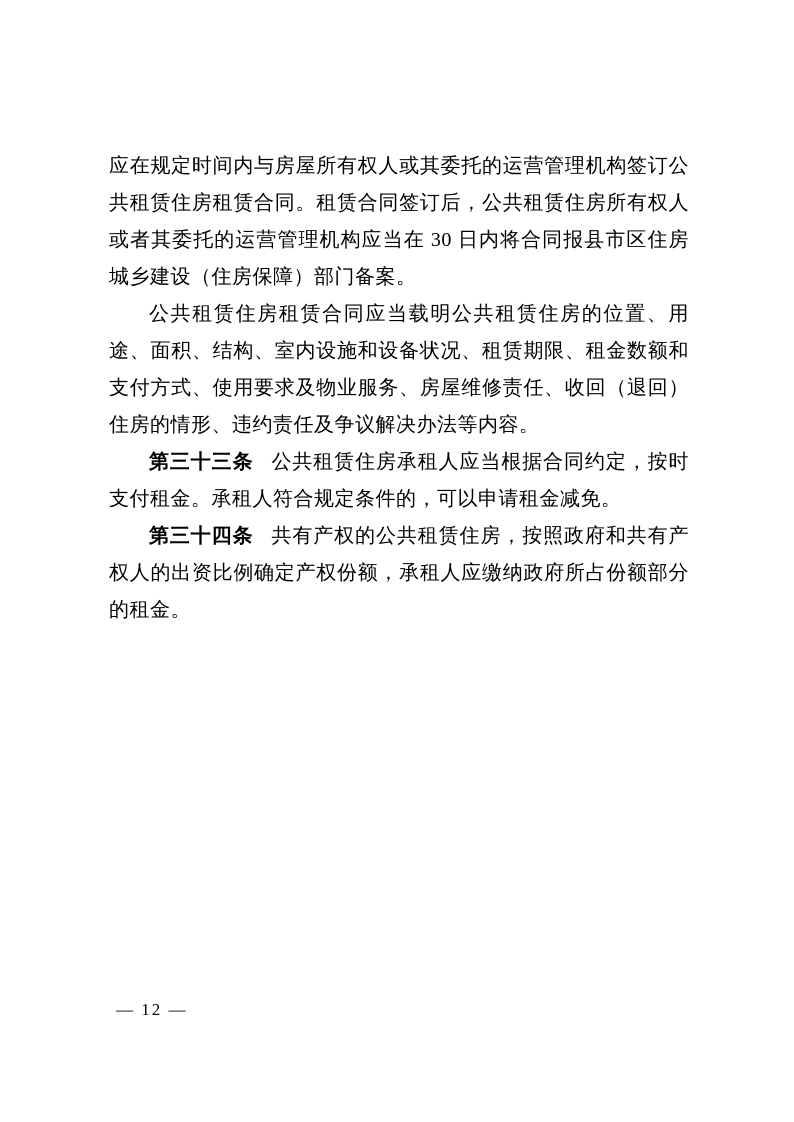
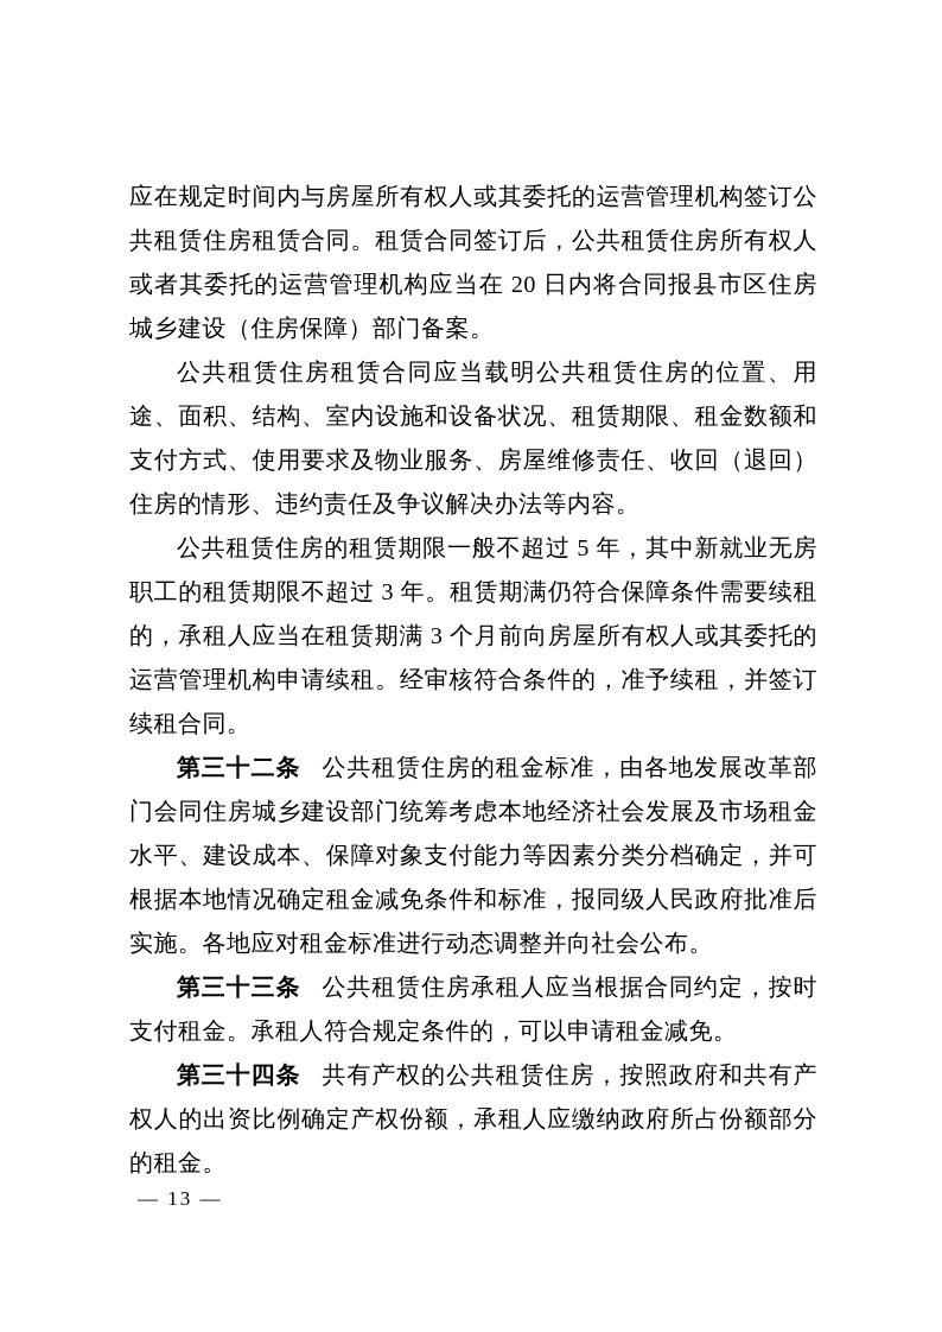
- 应在规定时间内与房屋所有权人或其委托的运营管理机构签订公共租赁住房租赁合同。租赁合同签订后，公共租赁住房所有权人或者其委托的运营管理机构应当在 30 日内将合同报县市区住房城乡建设（住房保障）部门备案。
+ 应在规定时间内与房屋所有权人或其委托的运营管理机构签订公共租赁住房租赁合同。租赁合同签订后，公共租赁住房所有权人或者其委托的运营管理机构应当在 20 日内将合同报县市区住房城乡建设（住房保障）部门备案。
  公共租赁住房租赁合同应当载明公共租赁住房的位置、用途、面积、结构、室内设施和设备状况、租赁期限、租金数额和支付方式、使用要求及物业服务、房屋维修责任、收回（退回）住房的情形、违约责任及争议解决办法等内容。
+ 公共租赁住房的租赁期限一般不超过 5 年，其中新就业无房职工的租赁期限不超过 3 年。租赁期满仍符合保障条件需要续租的，承租人应当在租赁期满 3 个月前向房屋所有权人或其委托的运营管理机构申请续租。经审核符合条件的，准予续租，并签订续租合同。
+ 第三十二条 公共租赁住房的租金标准，由各地发展改革部门会同住房城乡建设部门统筹考虑本地经济社会发展及市场租金水平、建设成本、保障对象支付能力等因素分类分档确定，并可根据本地情况确定租金减免条件和标准，报同级人民政府批准后实施。各地应对租金标准进行动态调整并向社会公布。
  第三十三条 公共租赁住房承租人应当根据合同约定，按时支付租金。承租人符合规定条件的，可以申请租金减免。
  第三十四条 共有产权的公共租赁住房，按照政府和共有产权人的出资比例确定产权份额，承租人应缴纳政府所占份额部分的租金。
- — 12 —
+ — 13 —
